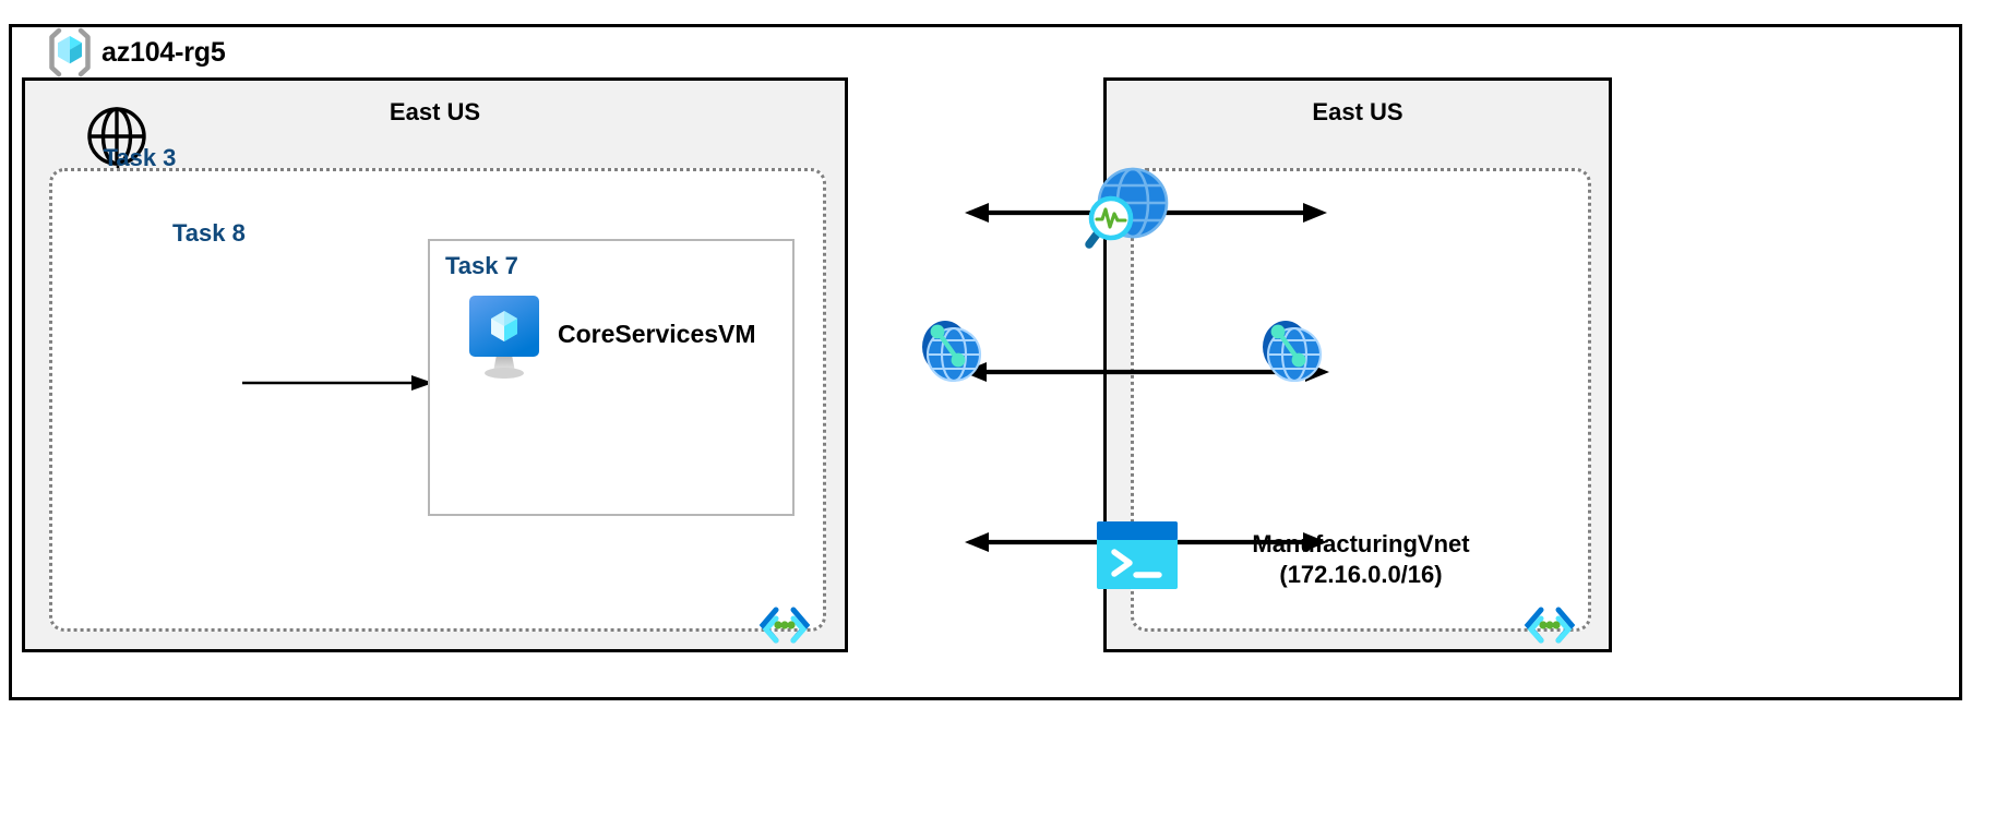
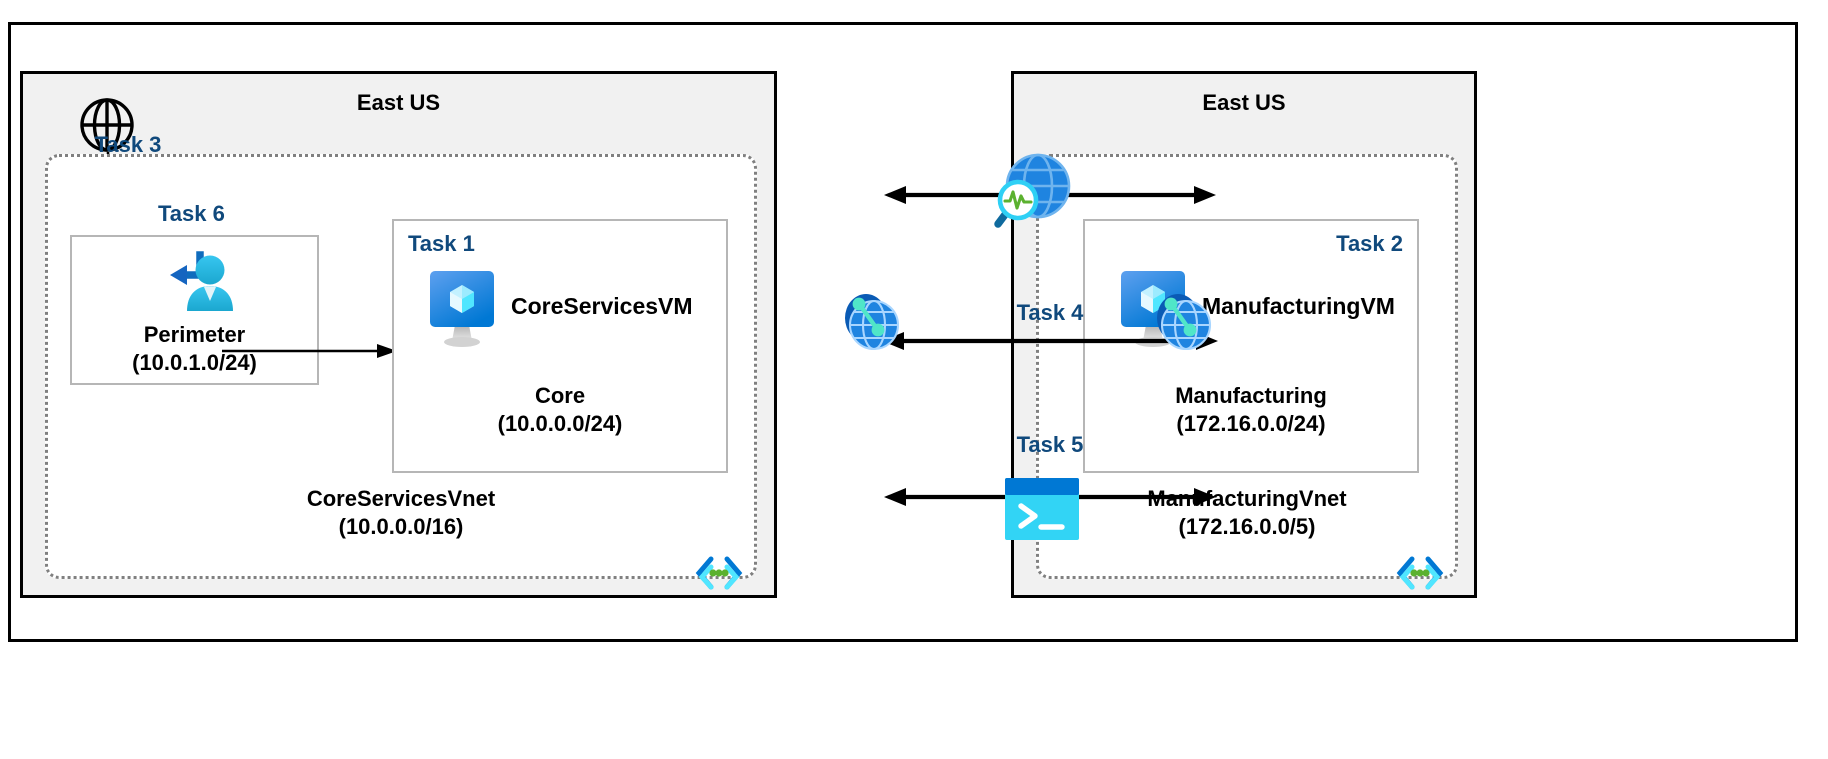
- az104-rg5
  East US
- Task 8
+ Task 6
+ Perimeter
+ (10.0.1.0/24)
- Task 7
+ Task 1
  CoreServicesVM
+ Core
+ (10.0.0.0/24)
+ CoreServicesVnet
+ (10.0.0.0/16)
  East US
+ Task 2
+ ManufacturingVM
+ Manufacturing
+ (172.16.0.0/24)
  acturingVnet
- (172.16.0.0/16)
+ (172.16.0.0/5)
  Task 3
+ Task 4
+ Task 5
